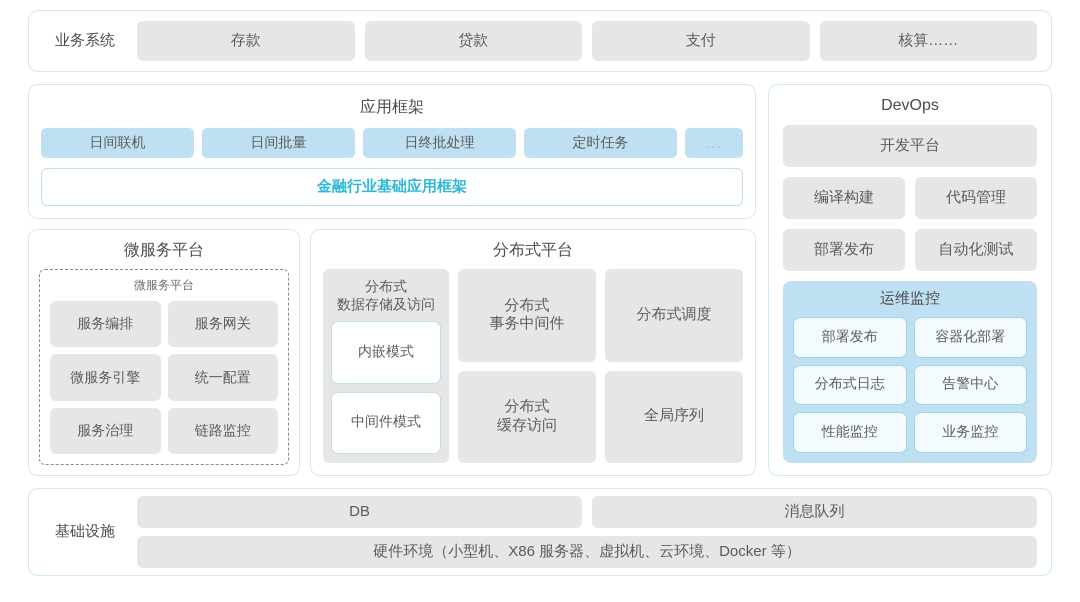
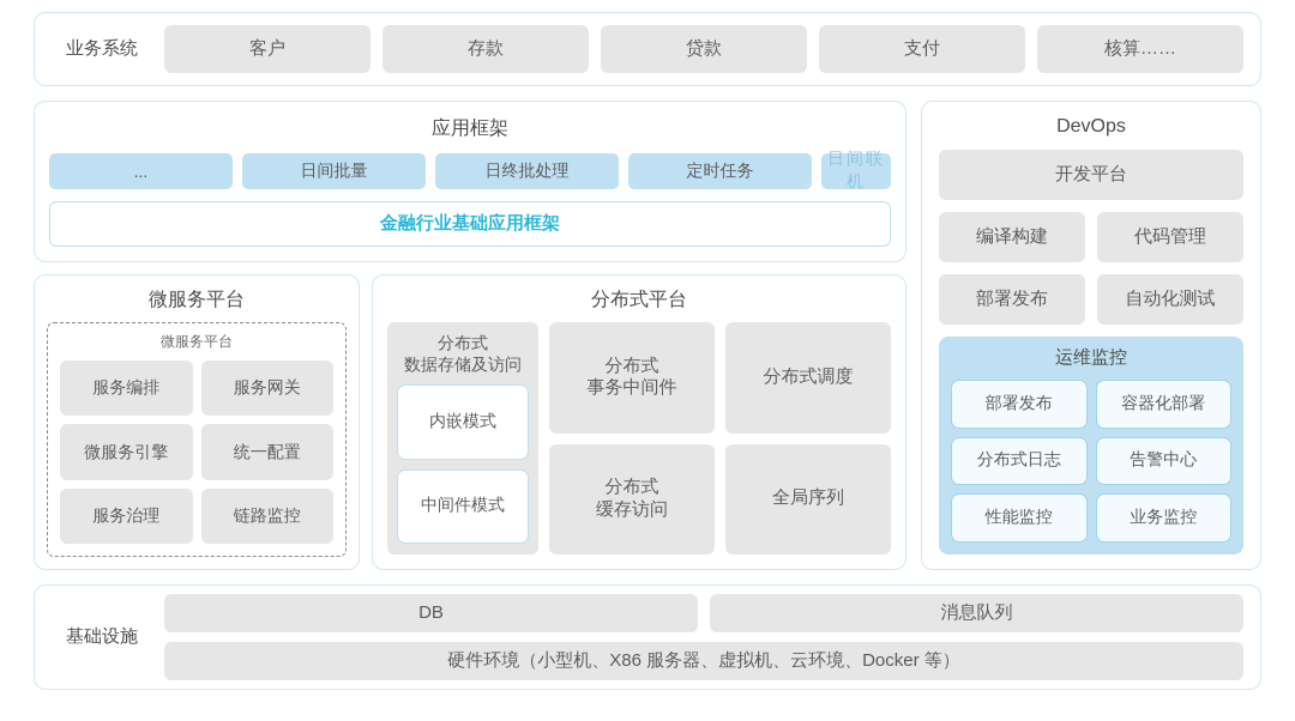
  业务系统
+ 客户
  存款
  贷款
  支付
  核算……
  应用框架
- 日间联机
+ ...
  日间批量
  日终批处理
  定时任务
- ...
+ 日间联机
  金融行业基础应用框架
  微服务平台
  微服务平台
  服务编排
  服务网关
  微服务引擎
  统一配置
  服务治理
  链路监控
  分布式平台
  分布式
  数据存储及访问
  内嵌模式
  中间件模式
  分布式
  事务中间件
  分布式调度
  分布式
  缓存访问
  全局序列
  DevOps
  开发平台
  编译构建
  代码管理
  部署发布
  自动化测试
  运维监控
  部署发布
  容器化部署
  分布式日志
  告警中心
  性能监控
  业务监控
  基础设施
  DB
  消息队列
  硬件环境（小型机、X86 服务器、虚拟机、云环境、Docker 等）
